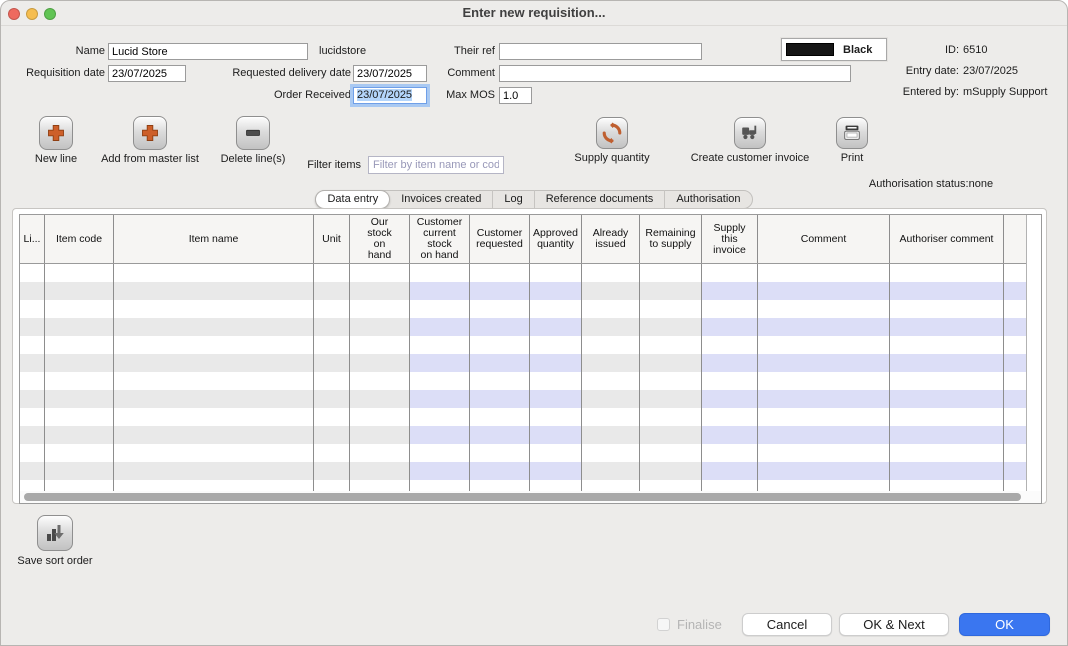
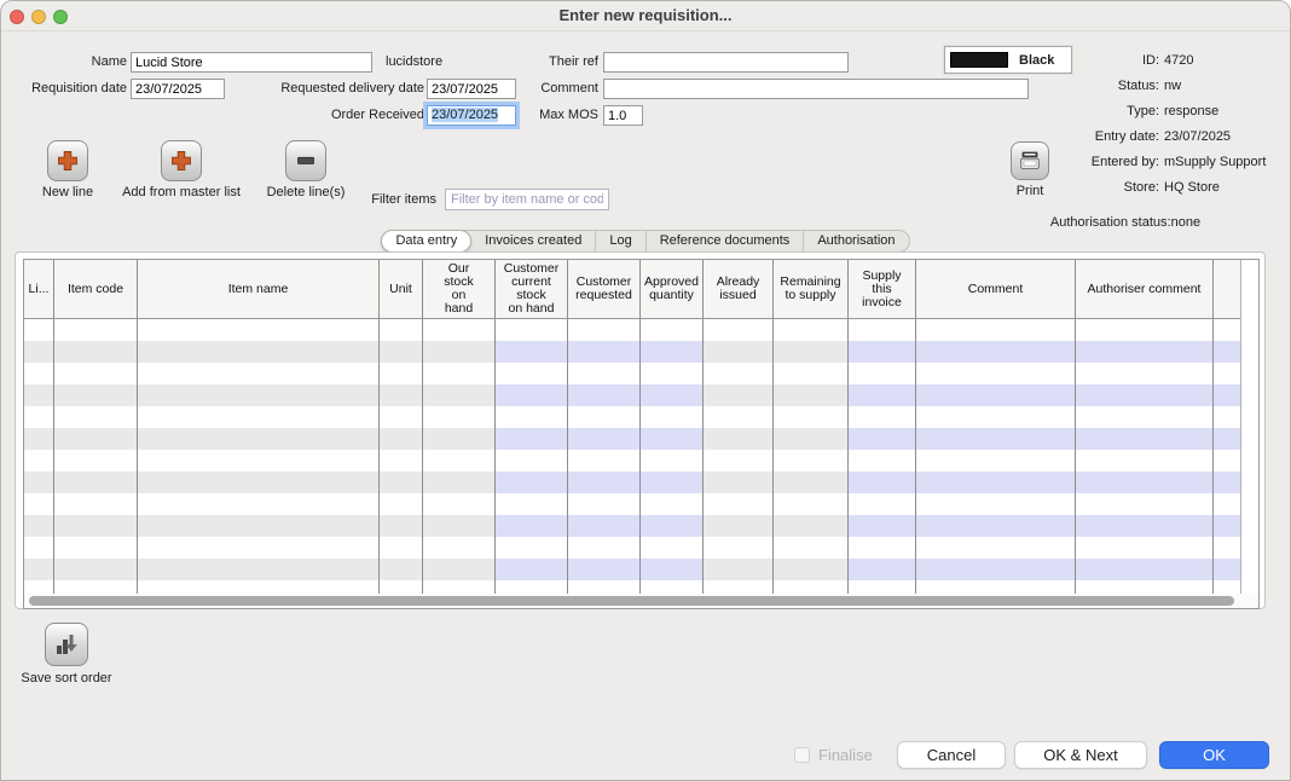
  Enter new requisition...
  Name
  Lucid Store
  lucidstore
  Their ref
  Black
  Requisition date
  23/07/2025
  Requested delivery date
  23/07/2025
  Comment
  Order Received
  23/07/2025
  Max MOS
  1.0
  ID:
- 6510
+ 4720
+ Status:
+ nw
+ Type:
+ response
  Entry date:
  23/07/2025
  Entered by:
  mSupply Support
+ Store:
+ HQ Store
  Authorisation status:none
  New line
  Add from master list
  Delete line(s)
  Filter items
  Filter by item name or cod
- Supply quantity
- Create customer invoice
  Print
  Data entry
  Invoices created
  Log
  Reference documents
  Authorisation
  Li...
  Item code
  Item name
  Unit
  Our
  stock
  on
  hand
  Customer
  current
  stock
  on hand
  Customer
  requested
  Approved
  quantity
  Already
  issued
  Remaining
  to supply
  Supply
  this
  invoice
  Comment
  Authoriser comment
  Save sort order
  Finalise
  Cancel
  OK & Next
  OK
